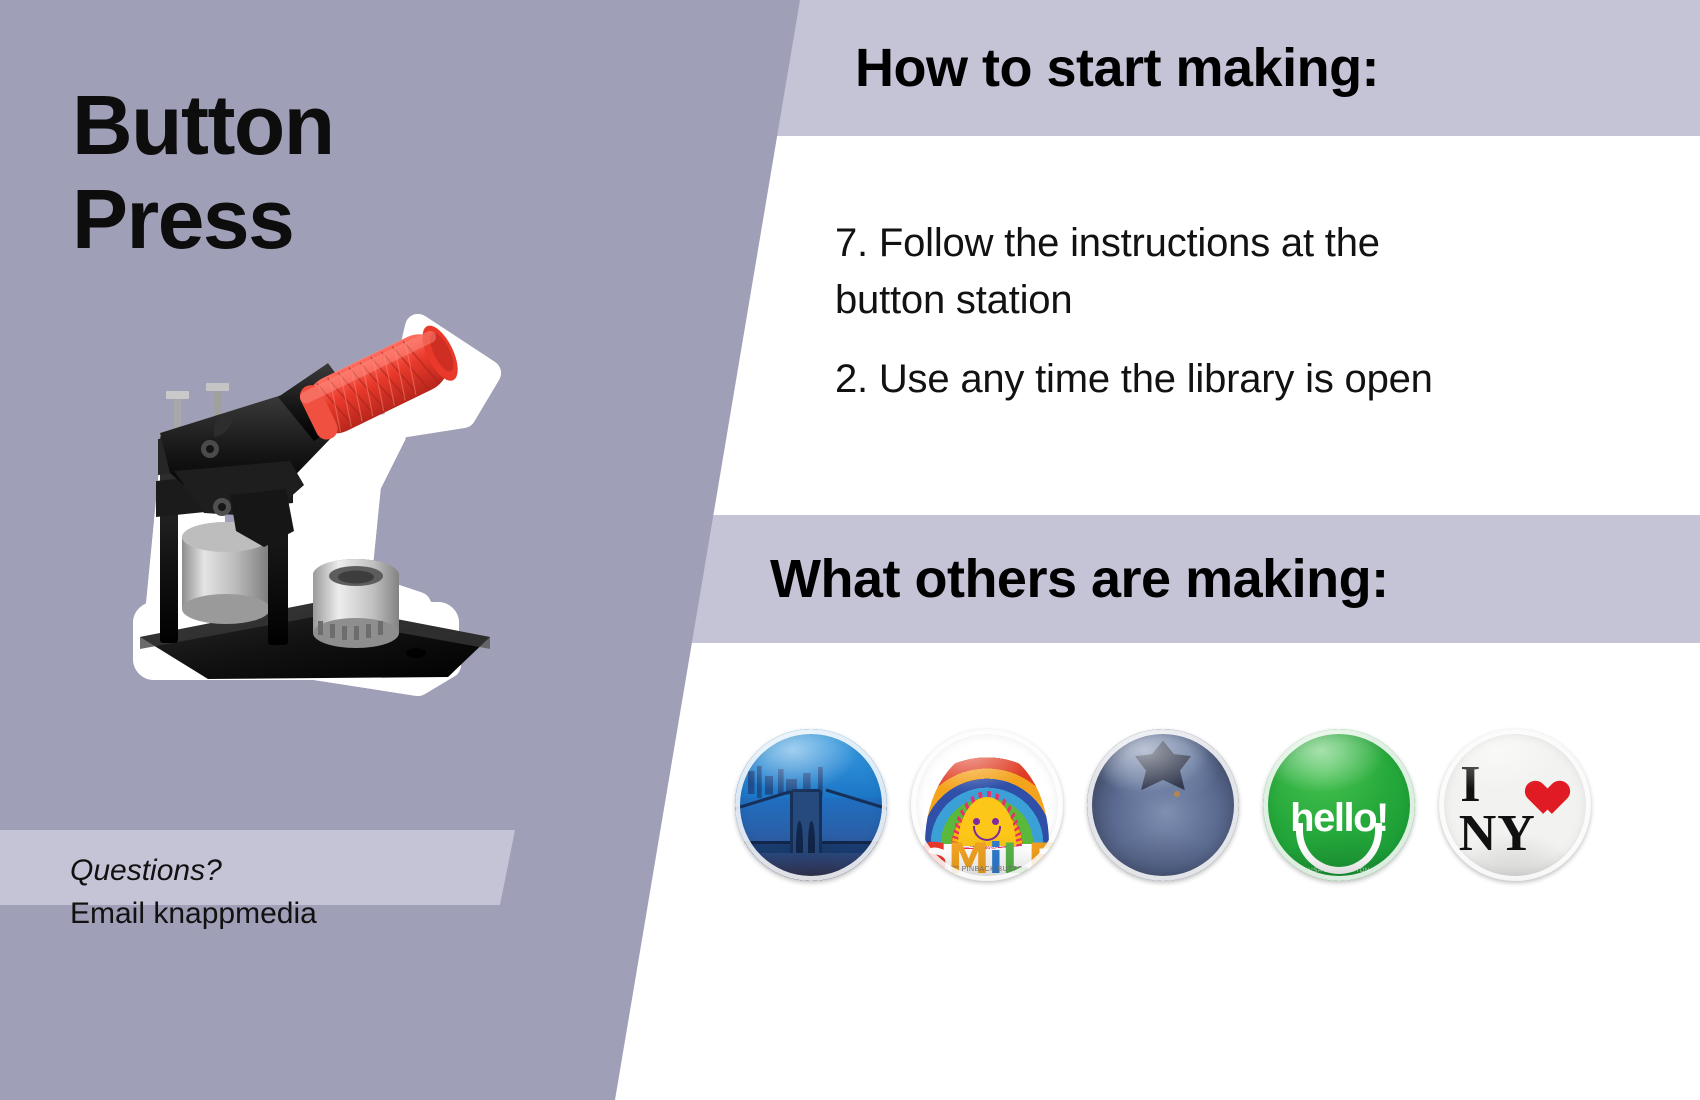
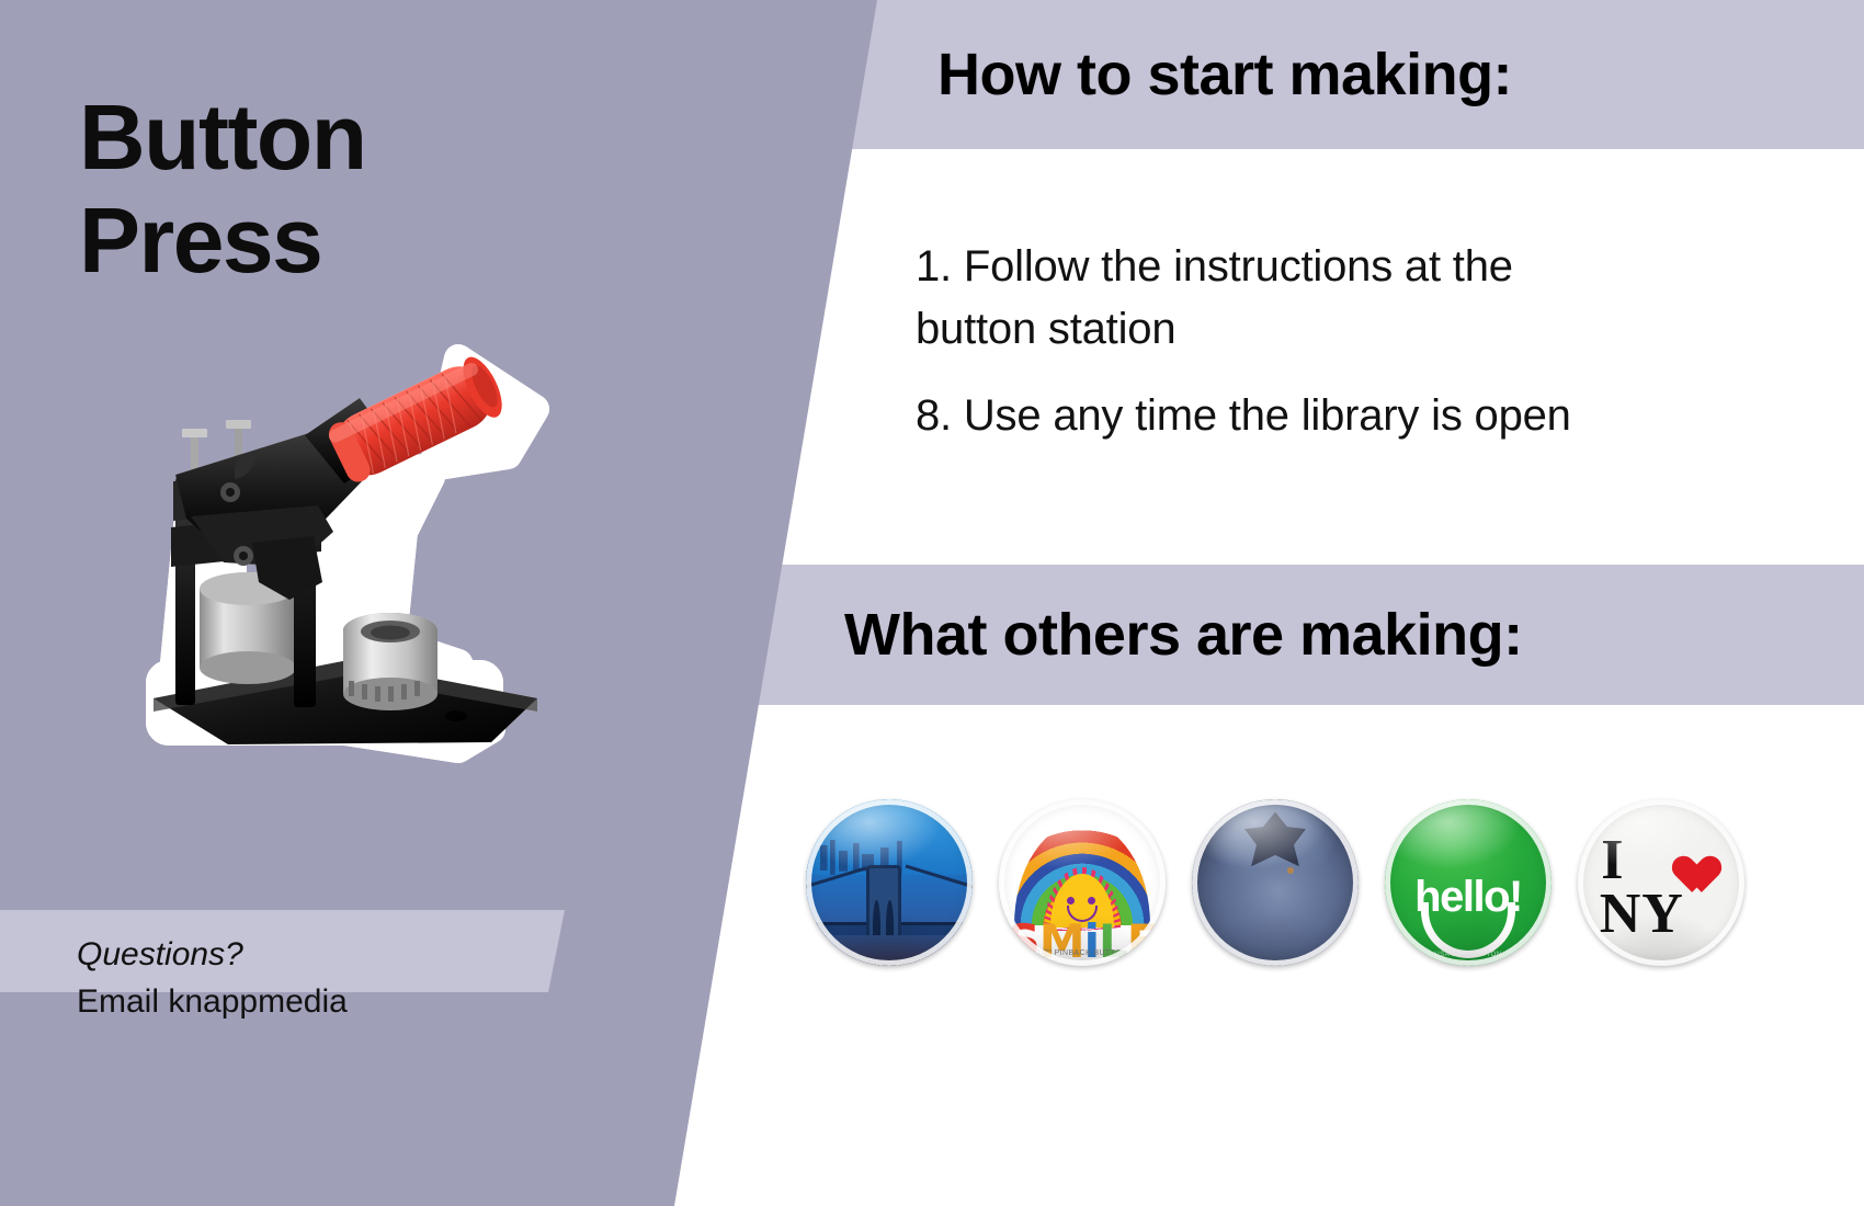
  How to start making:
- 7. Follow the instructions at the
+ 1. Follow the instructions at the
  button station
- 2. Use any time the library is open
+ 8. Use any time the library is open
  What others are making:
  Button
  Press
  Questions?
  Email knappmedia
